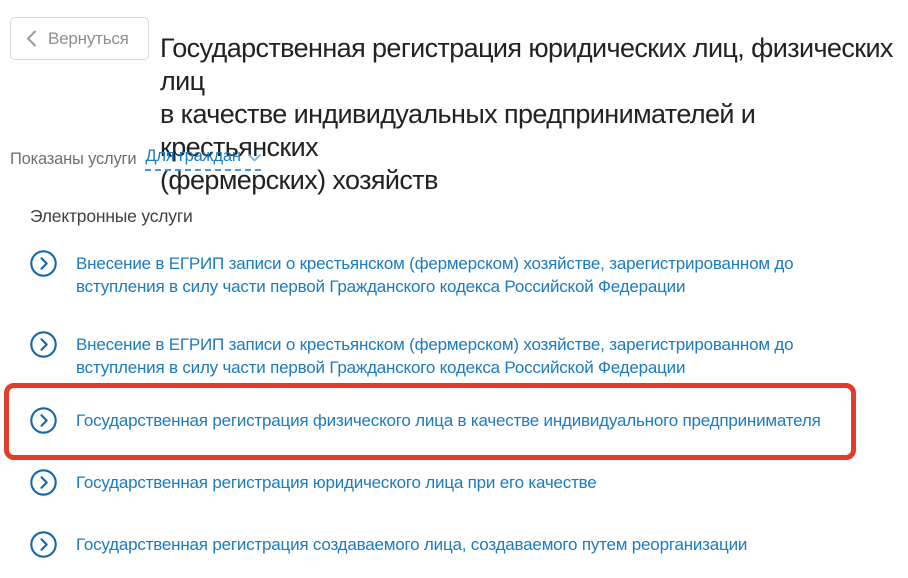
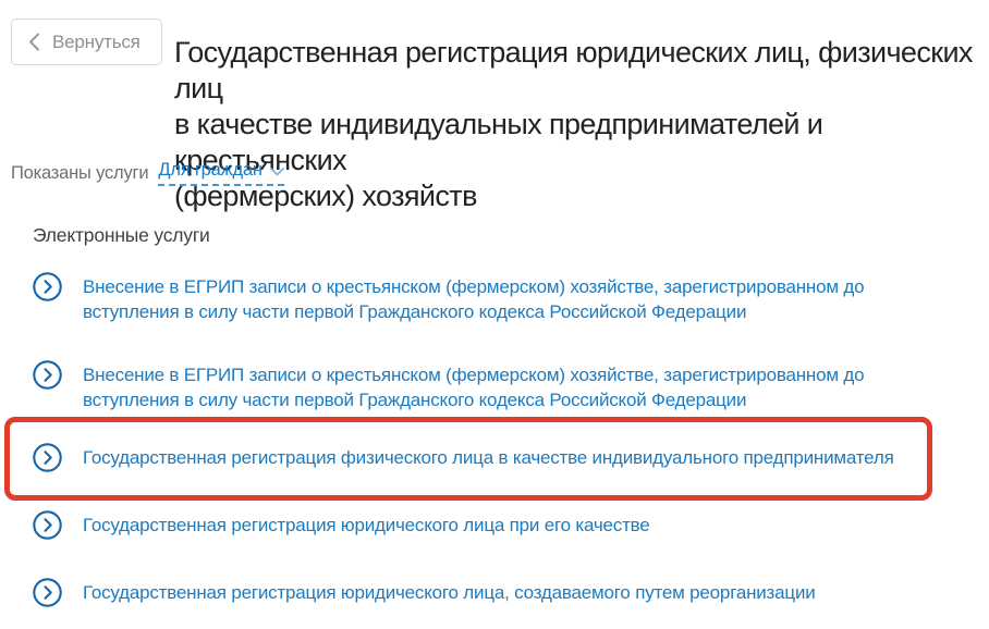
  Вернуться
  Государственная регистрация юридических лиц, физических лиц
  в качестве индивидуальных предпринимателей и крестьянских
  (фермерских) хозяйств
  Показаны услуги
  Для граждан
  Электронные услуги
  Внесение в ЕГРИП записи о крестьянском (фермерском) хозяйстве, зарегистрированном до
  вступления в силу части первой Гражданского кодекса Российской Федерации
  Внесение в ЕГРИП записи о крестьянском (фермерском) хозяйстве, зарегистрированном до
  вступления в силу части первой Гражданского кодекса Российской Федерации
  Государственная регистрация физического лица в качестве индивидуального предпринимателя
  Государственная регистрация юридического лица при его качестве
- Государственная регистрация создаваемого лица, создаваемого путем реорганизации
+ Государственная регистрация юридического лица, создаваемого путем реорганизации
